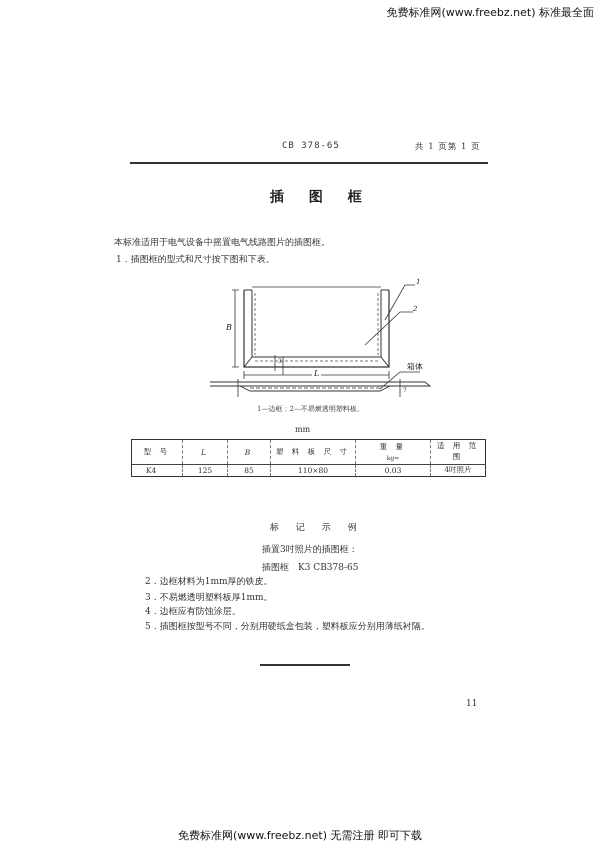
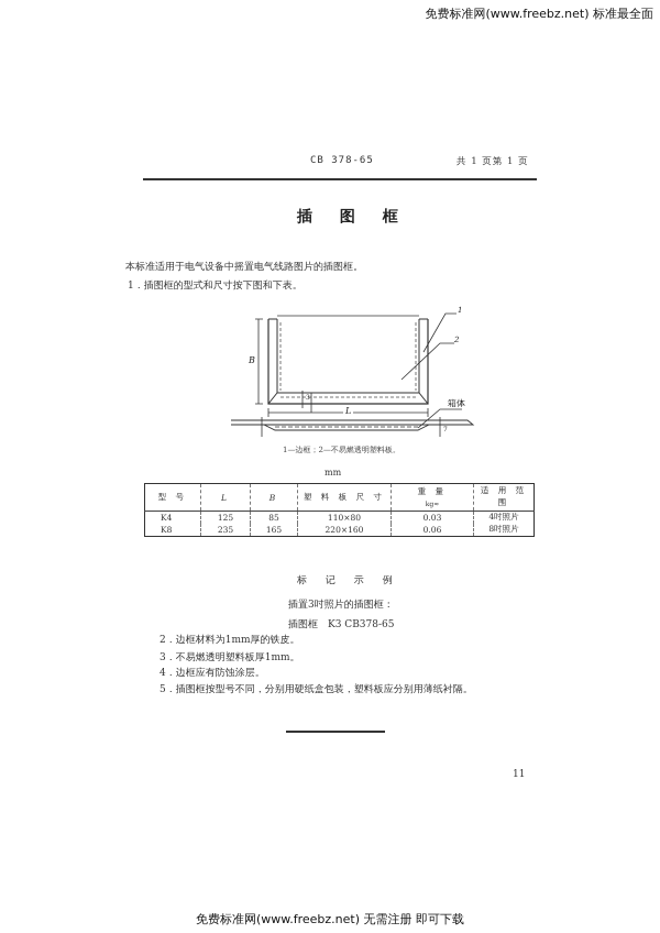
  免费标准网(www.freebz.net) 标准最全面
  CB 378-65
  共 1 页第 1 页
  插 图 框
  本标准适用于电气设备中摇置电气线路图片的插图框。
  1．插图框的型式和尺寸按下图和下表。
  1
  2
  B
  L
  箱体
  1—边框；2—不易燃透明塑料板。
  mm
  型 号	L	B	塑 料 板 尺 寸	重 量	适 用 范 围
  K4	125	85	110×80	0.03	4吋照片
+ K8	235	165	220×160	0.06	8吋照片
  标 记 示 例
  插置3吋照片的插图框：
  插图框 K3 CB378-65
  2．边框材料为1mm厚的铁皮。
  3．不易燃透明塑料板厚1mm。
  4．边框应有防蚀涂层。
  5．插图框按型号不同，分别用硬纸盒包装，塑料板应分别用薄纸衬隔。
  11
  免费标准网(www.freebz.net) 无需注册 即可下载
